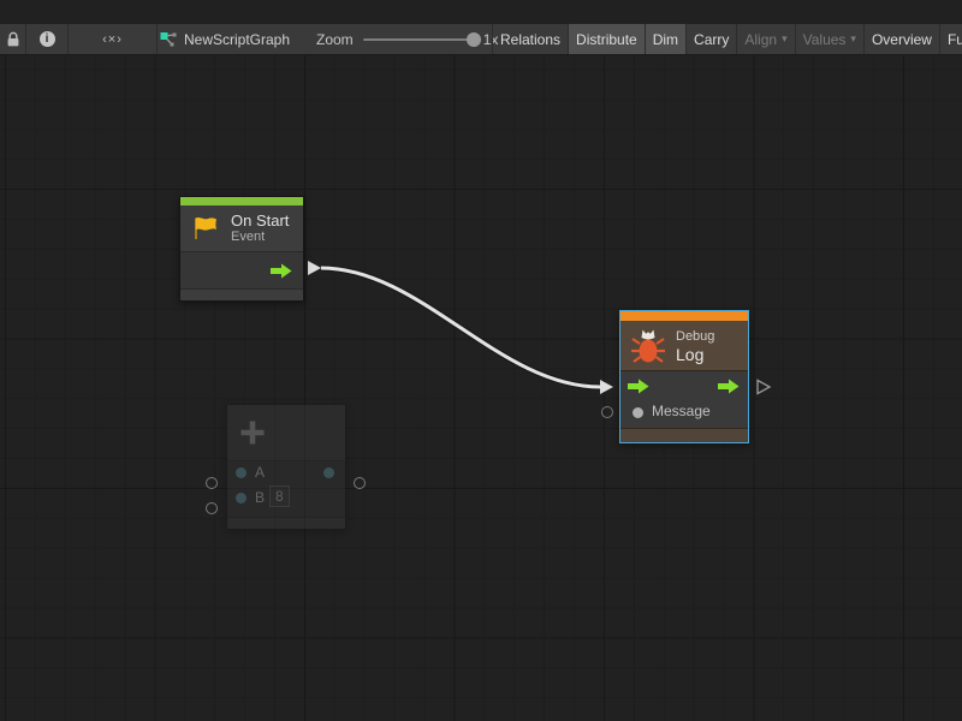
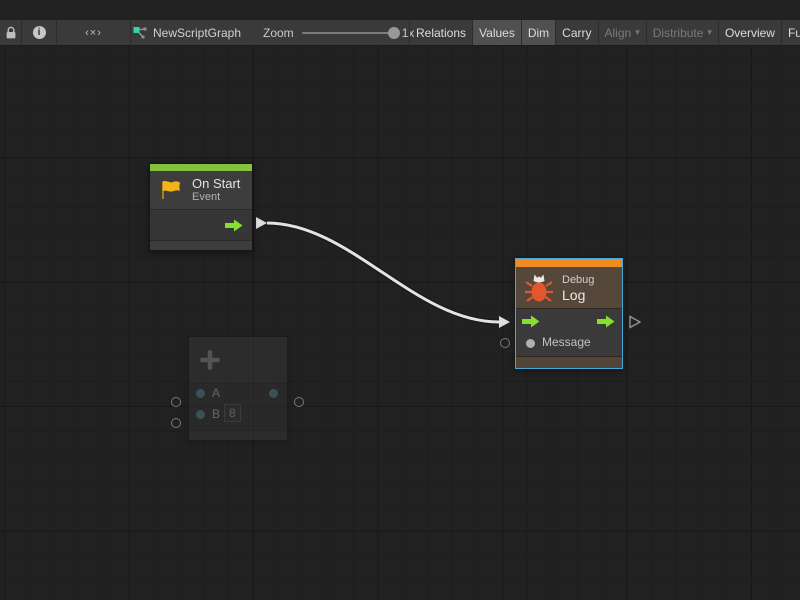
  i
  ‹×›
  NewScriptGraph
  Zoom
  1x
  Relations
- Distribute
+ Values
  Dim
  Carry
  Align
  ▾
- Values
+ Distribute
  ▾
  Overview
  On Start
  Event
  Debug
  Log
  Message
  A
  B
  8
